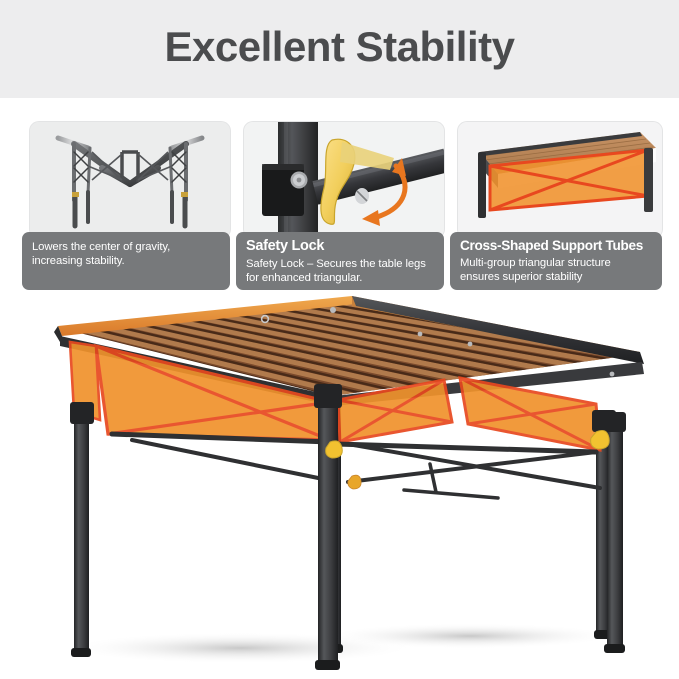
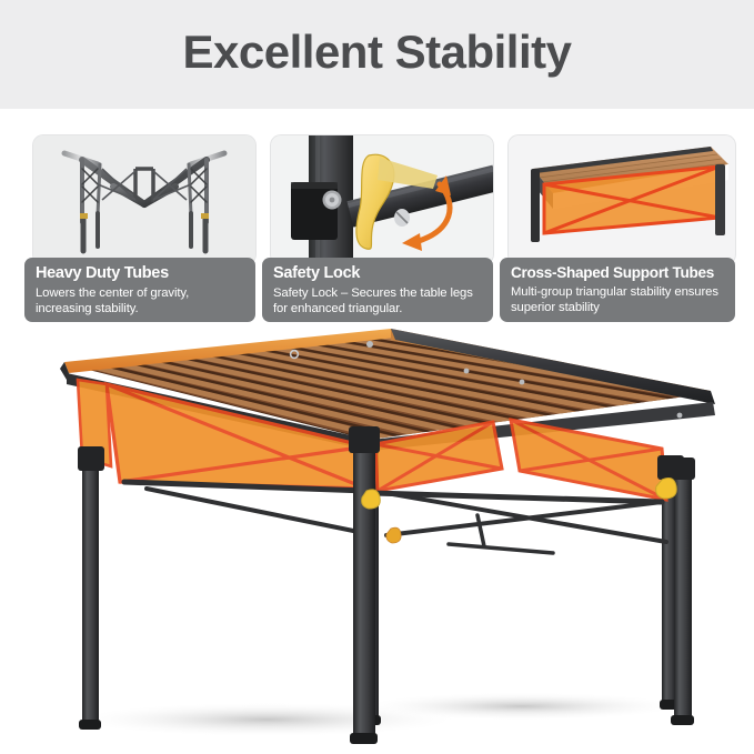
  Excellent Stability
+ Heavy Duty Tubes
  Lowers the center of gravity, increasing stability.
  Safety Lock
  Safety Lock – Secures the table legs for enhanced triangular.
  Cross-Shaped Support Tubes
- Multi-group triangular structure ensures superior stability
+ Multi-group triangular stability ensures superior stability
